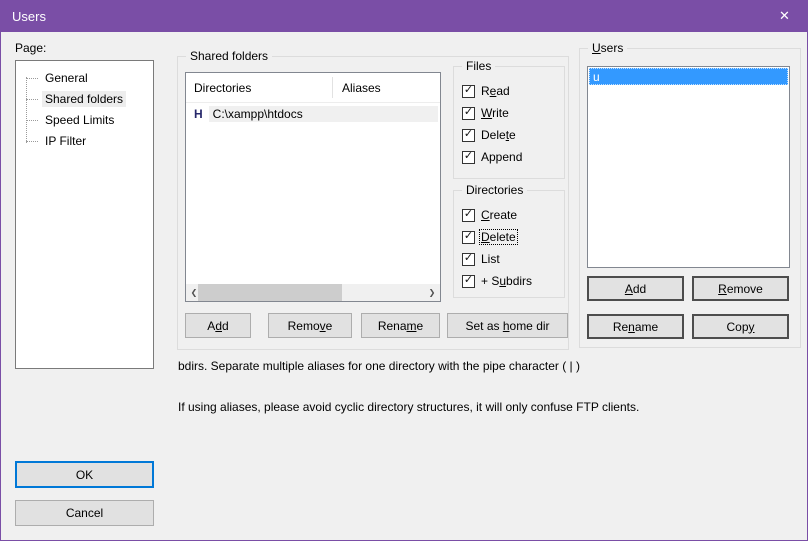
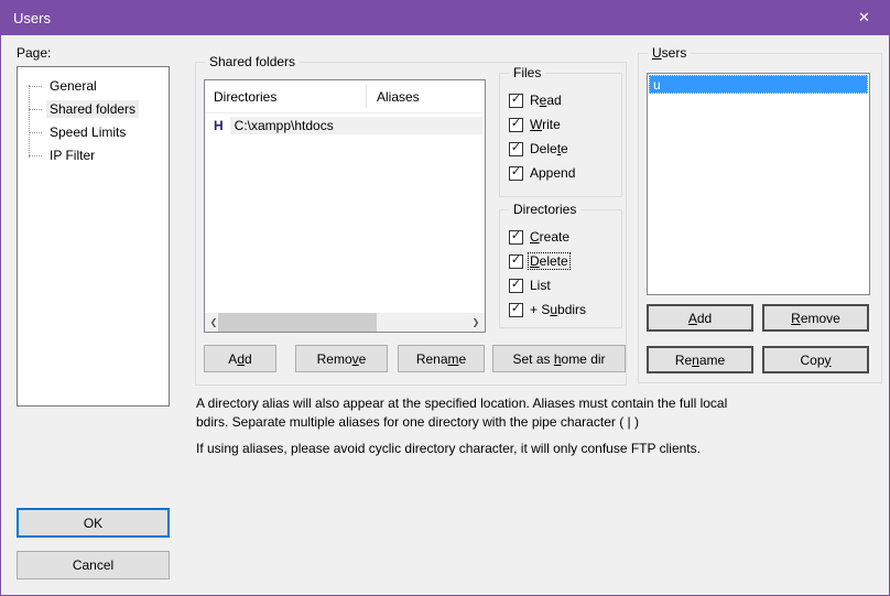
  Users
  ✕
  Page:
  General
  Shared folders
  Speed Limits
  IP Filter
  Shared folders
  Directories
  Aliases
  H
  C:\xampp\htdocs
  ❮
  ❯
  Add
  Remove
  Rename
  Set as home dir
  Files
  ✓
  Read
  ✓
  Write
  ✓
  Delete
  ✓
  Append
  Directories
  ✓
  Create
  ✓
  Delete
  ✓
  List
  ✓
  + Subdirs
  Users
  u
  Add
  Remove
  Rename
  Copy
+ A directory alias will also appear at the specified location. Aliases must contain the full local
  bdirs. Separate multiple aliases for one directory with the pipe character ( | )
- If using aliases, please avoid cyclic directory structures, it will only confuse FTP clients.
+ If using aliases, please avoid cyclic directory character, it will only confuse FTP clients.
  OK
  Cancel
